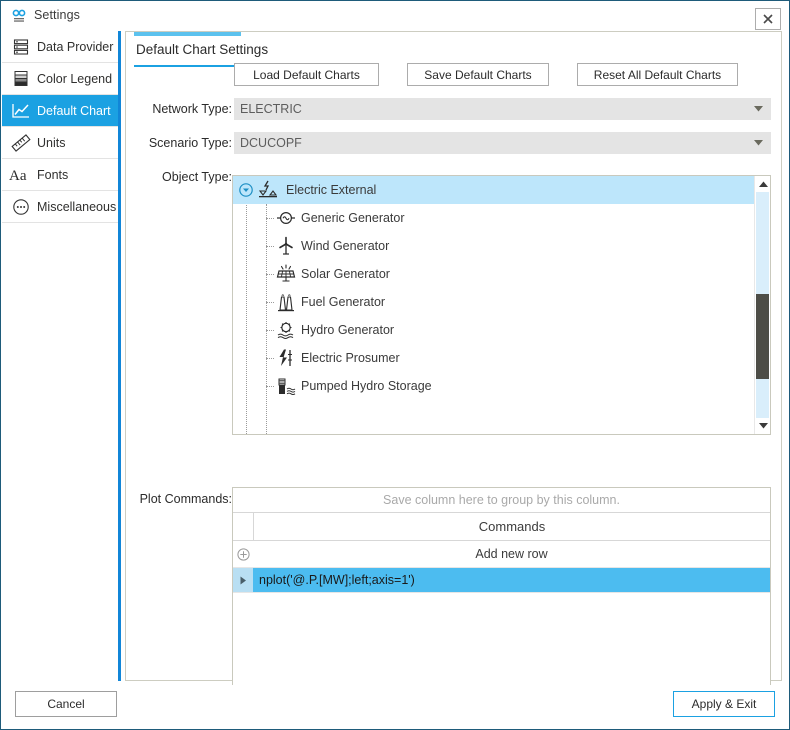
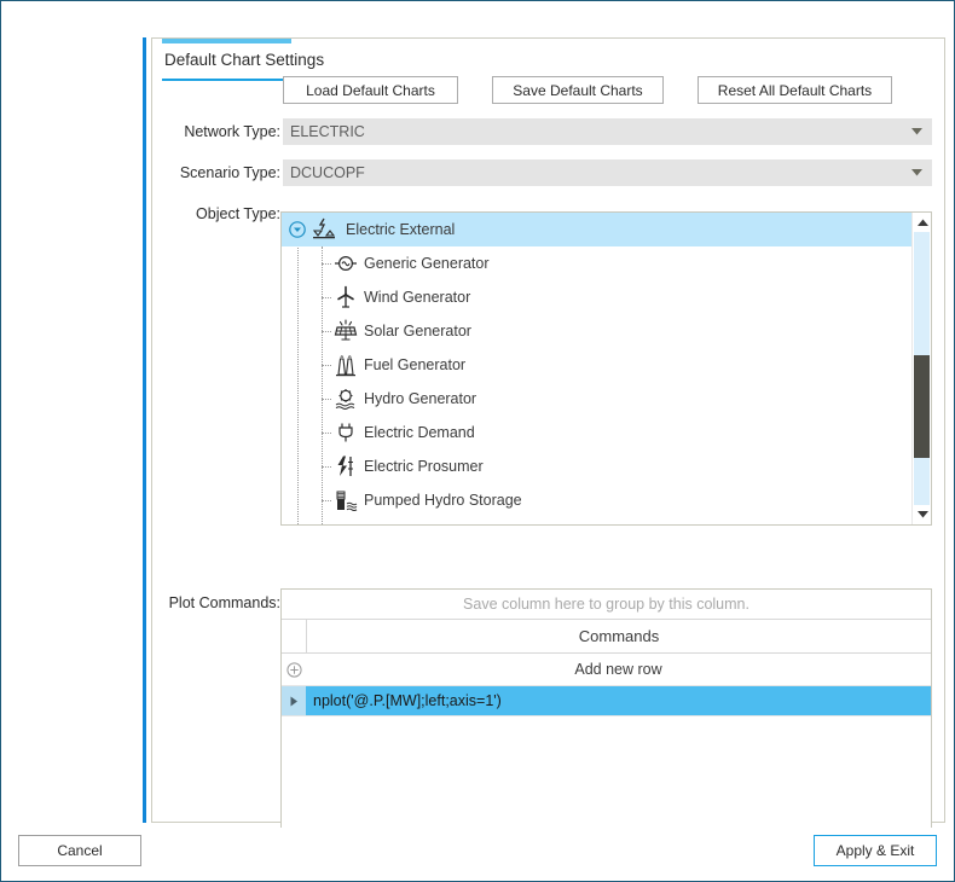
- Settings
- Data Provider
- Color Legend
- Default Chart
- Units
- Aa
- Fonts
- Miscellaneous
  Default Chart Settings
  Load Default Charts
  Save Default Charts
  Reset All Default Charts
  Network Type:
  ELECTRIC
  Scenario Type:
  DCUCOPF
  Object Type:
  Electric External
  Generic Generator
  Wind Generator
  Solar Generator
  Fuel Generator
  Hydro Generator
+ Electric Demand
  Electric Prosumer
  Pumped Hydro Storage
  Plot Commands:
  Save column here to group by this column.
  Commands
  Add new row
  nplot('@.P.[MW];left;axis=1')
  Cancel
  Apply & Exit
